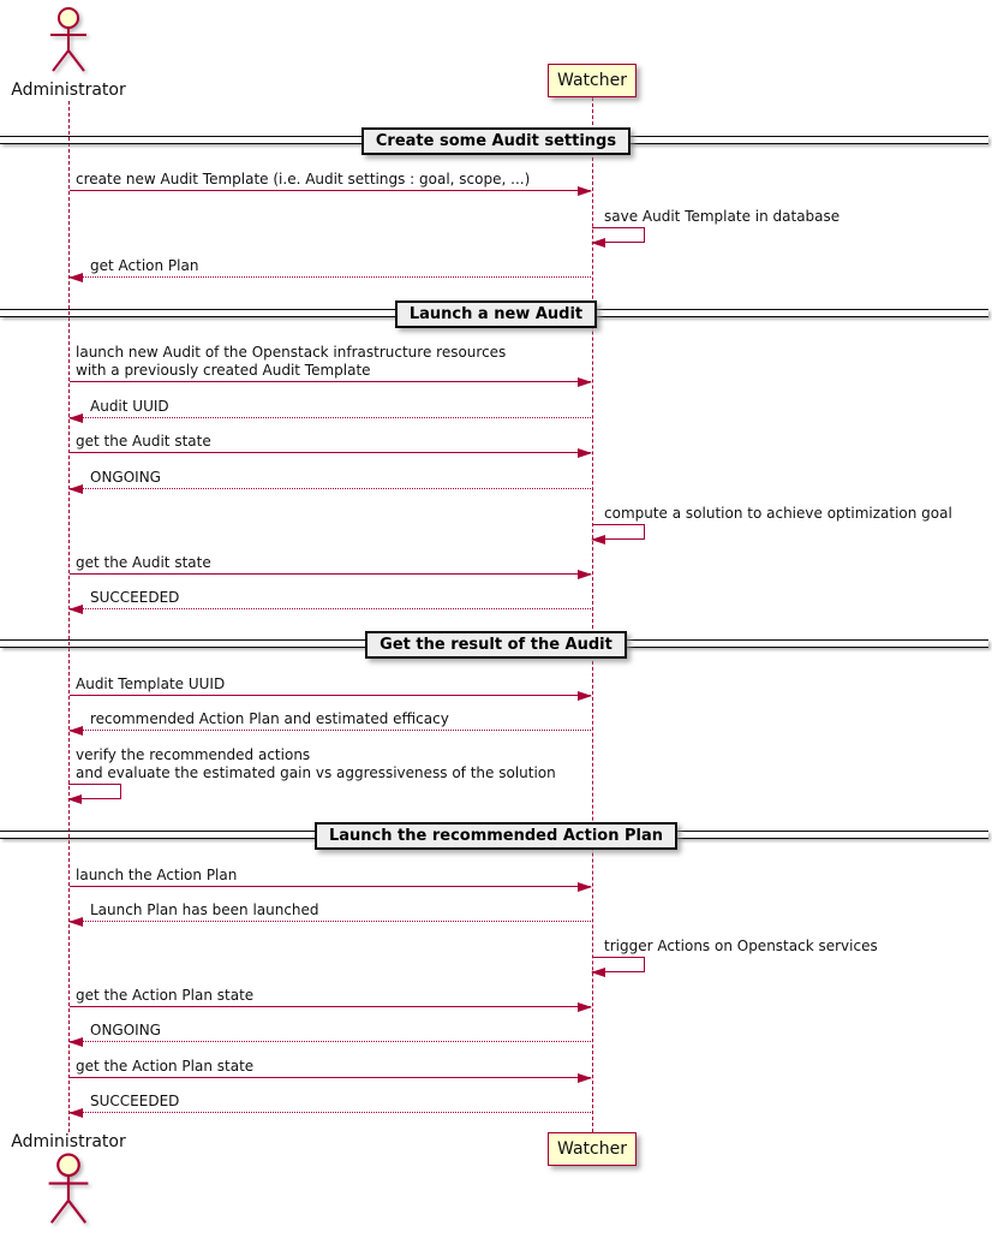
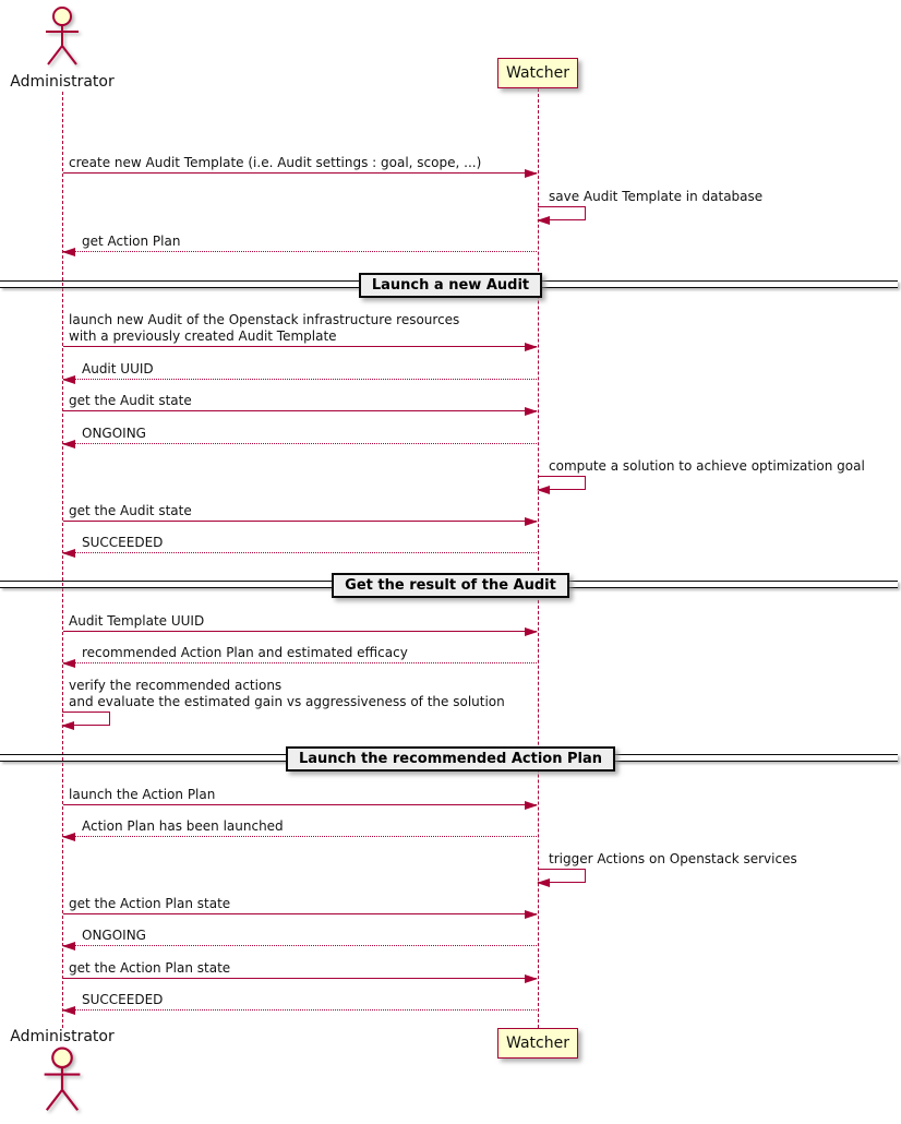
  Administrator
  Watcher
- Create some Audit settings
  create new Audit Template (i.e. Audit settings : goal, scope, ...)
  save Audit Template in database
  get Action Plan
  Launch a new Audit
  launch new Audit of the Openstack infrastructure resources
  with a previously created Audit Template
  Audit UUID
  get the Audit state
  ONGOING
  compute a solution to achieve optimization goal
  get the Audit state
  SUCCEEDED
  Get the result of the Audit
  Audit Template UUID
  recommended Action Plan and estimated efficacy
  verify the recommended actions
  and evaluate the estimated gain vs aggressiveness of the solution
  Launch the recommended Action Plan
  launch the Action Plan
- Launch Plan has been launched
+ Action Plan has been launched
  trigger Actions on Openstack services
  get the Action Plan state
  ONGOING
  get the Action Plan state
  SUCCEEDED
  Administrator
  Watcher
